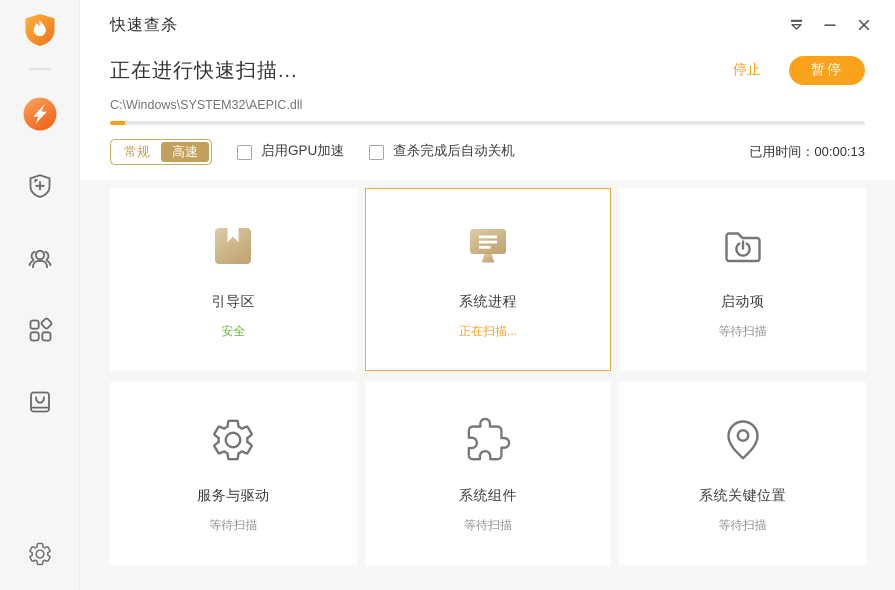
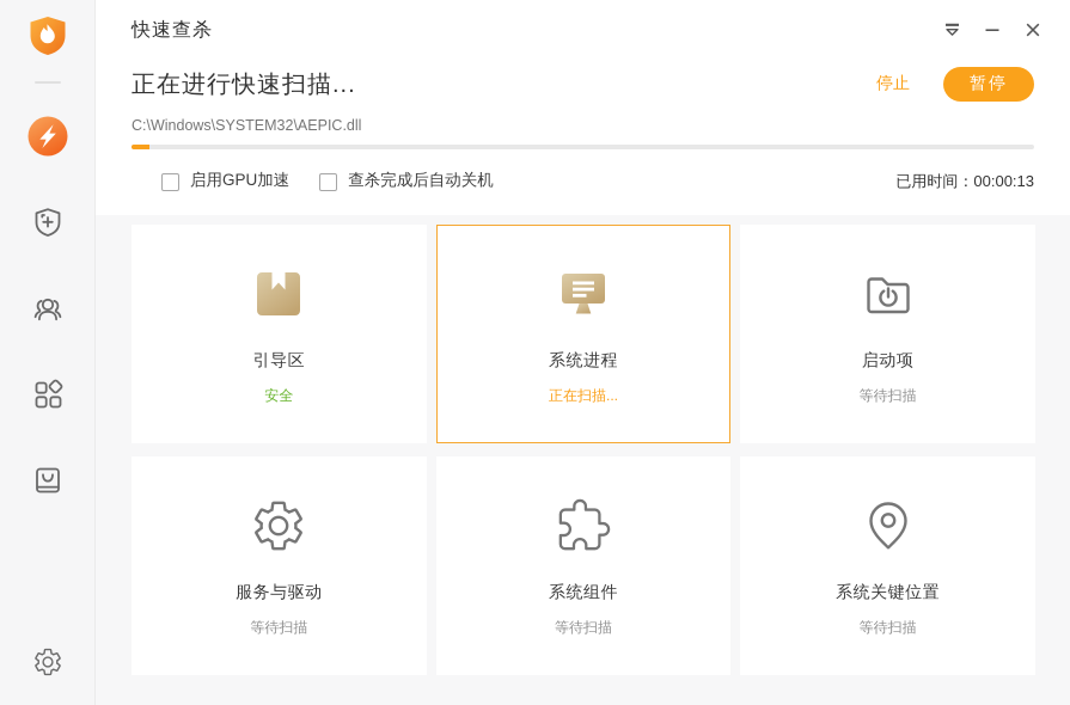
  快速查杀
  正在进行快速扫描...
  停止
  暂停
  C:\Windows\SYSTEM32\AEPIC.dll
- 常规
- 高速
  启用GPU加速
  查杀完成后自动关机
  已用时间：00:00:13
  引导区
  安全
  系统进程
  正在扫描...
  启动项
  等待扫描
  服务与驱动
  等待扫描
  系统组件
  等待扫描
  系统关键位置
  等待扫描
